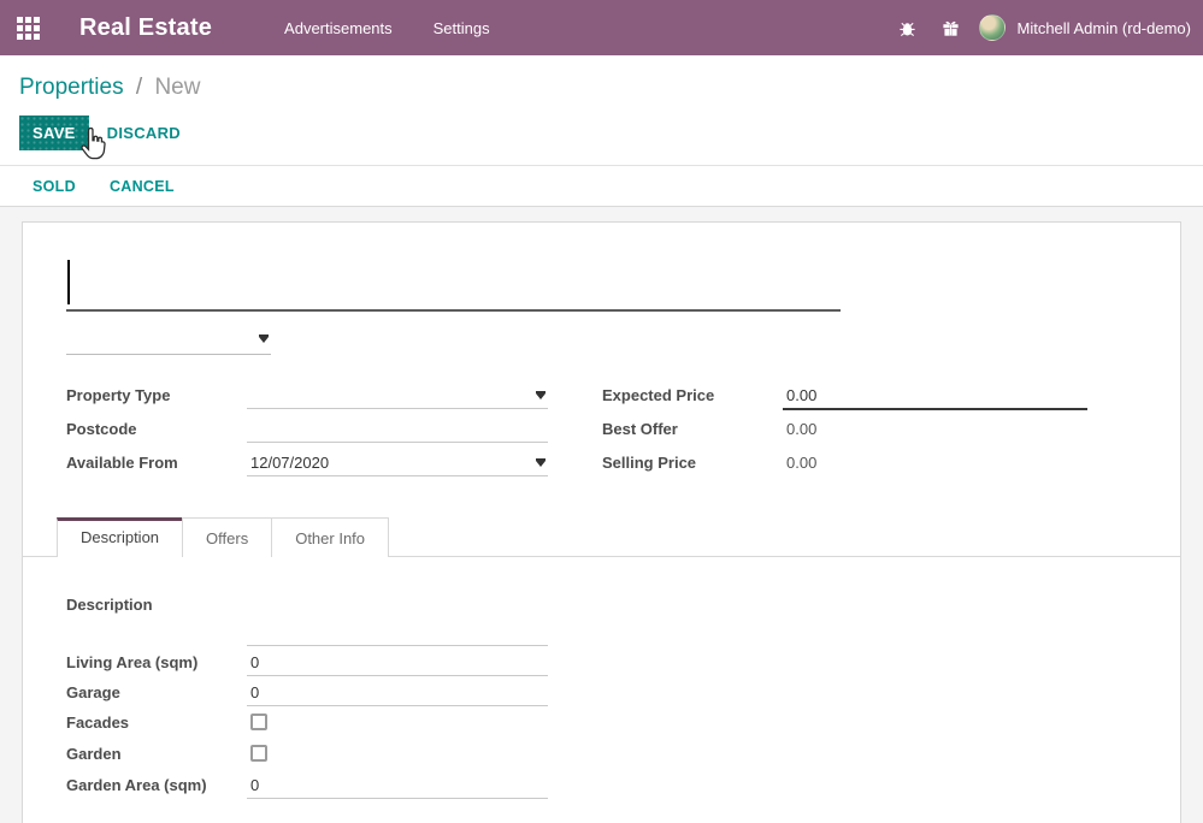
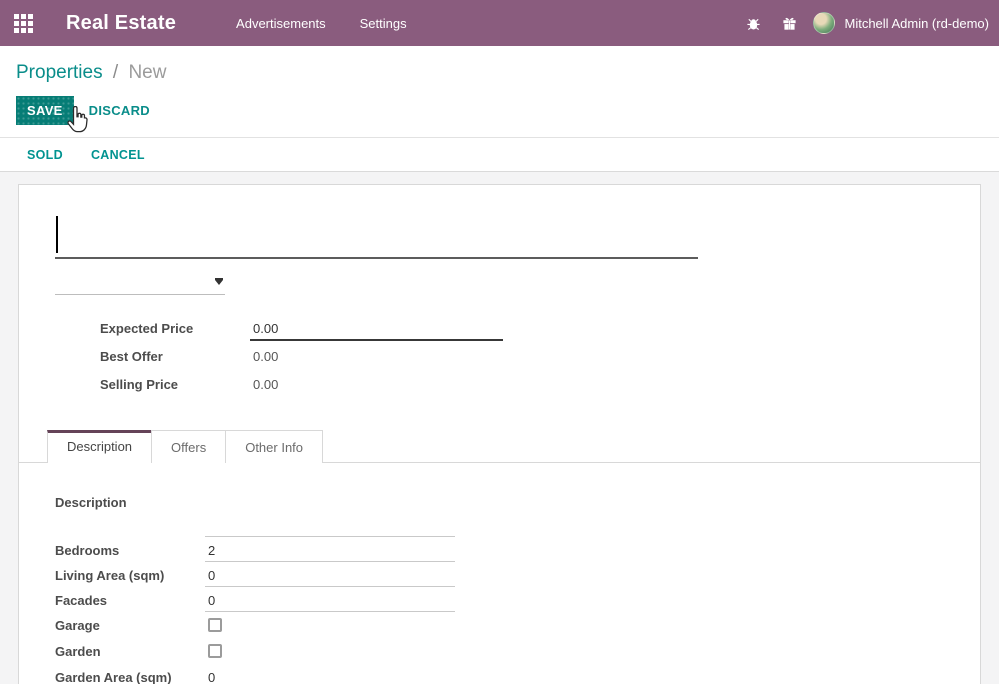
  Real Estate
  Advertisements
  Settings
  Mitchell Admin (rd-demo)
  Properties / New
  SAVE
  DISCARD
  SOLD
  CANCEL
- Property Type
- Postcode
- Available From
- 12/07/2020
  Expected Price
  0.00
  Best Offer
  0.00
  Selling Price
  0.00
  Description
  Offers
  Other Info
  Description
+ Bedrooms
+ 2
  Living Area (sqm)
  0
- Garage
+ Facades
  0
- Facades
+ Garage
  Garden
  Garden Area (sqm)
  0
